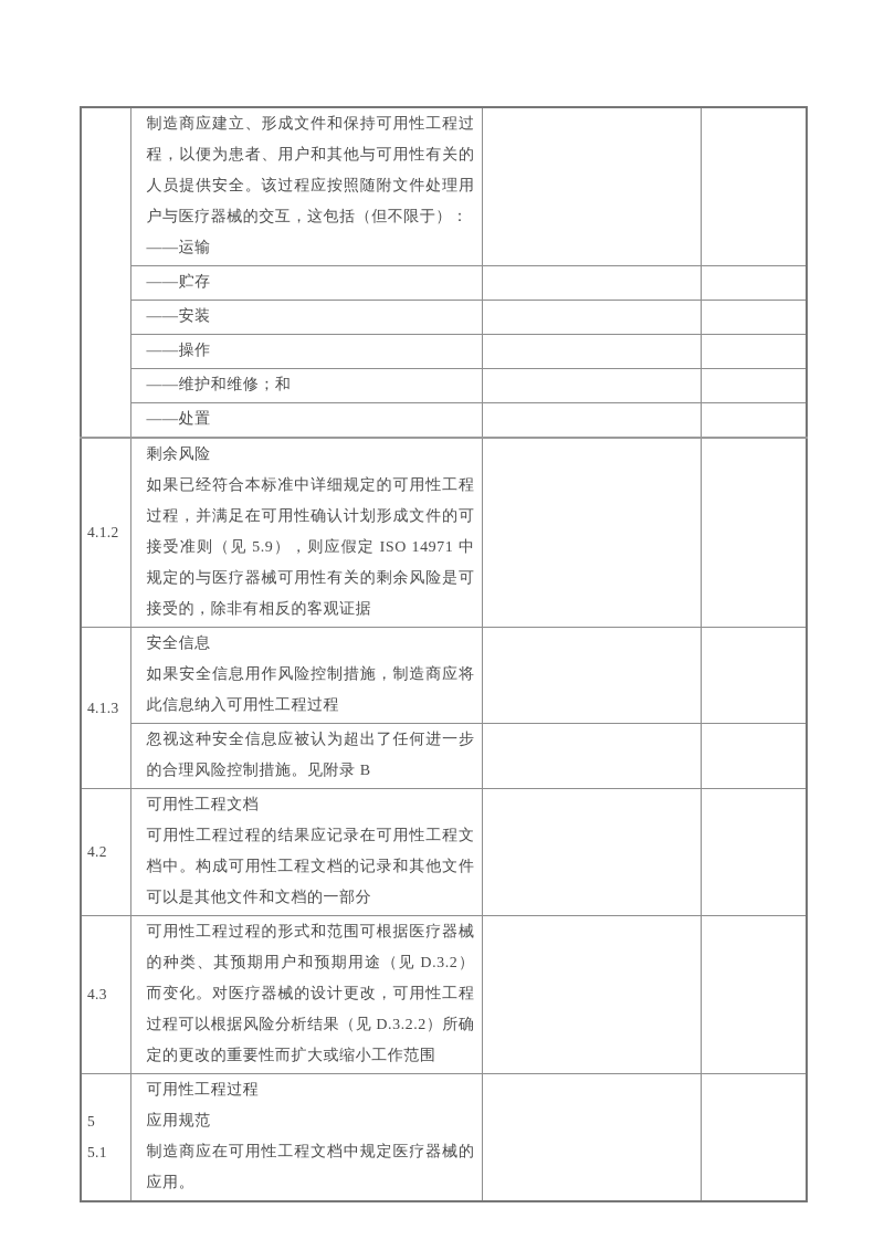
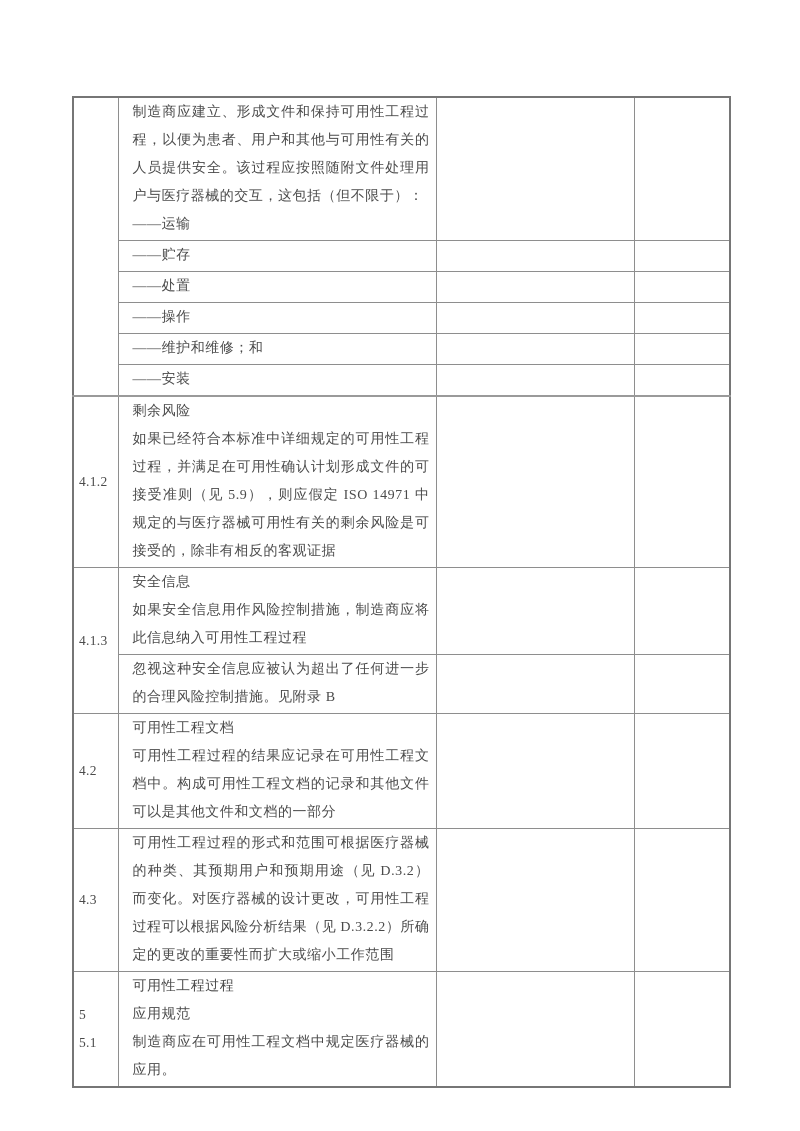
  	制造商应建立、形成文件和保持可用性工程过程，以便为患者、用户和其他与可用性有关的人员提供安全。该过程应按照随附文件处理用户与医疗器械的交互，这包括（但不限于）： ——运输
  ——贮存
- ——安装
+ ——处置
  ——操作
  ——维护和维修；和
- ——处置
+ ——安装
  4.1.2	剩余风险 如果已经符合本标准中详细规定的可用性工程过程，并满足在可用性确认计划形成文件的可接受准则（见 5.9），则应假定 ISO 14971 中规定的与医疗器械可用性有关的剩余风险是可接受的，除非有相反的客观证据
  4.1.3	安全信息 如果安全信息用作风险控制措施，制造商应将此信息纳入可用性工程过程
  忽视这种安全信息应被认为超出了任何进一步的合理风险控制措施。见附录 B
  4.2	可用性工程文档 可用性工程过程的结果应记录在可用性工程文档中。构成可用性工程文档的记录和其他文件可以是其他文件和文档的一部分
  4.3	可用性工程过程的形式和范围可根据医疗器械的种类、其预期用户和预期用途（见 D.3.2）而变化。对医疗器械的设计更改，可用性工程过程可以根据风险分析结果（见 D.3.2.2）所确定的更改的重要性而扩大或缩小工作范围
  5 5.1	可用性工程过程 应用规范 制造商应在可用性工程文档中规定医疗器械的应用。
